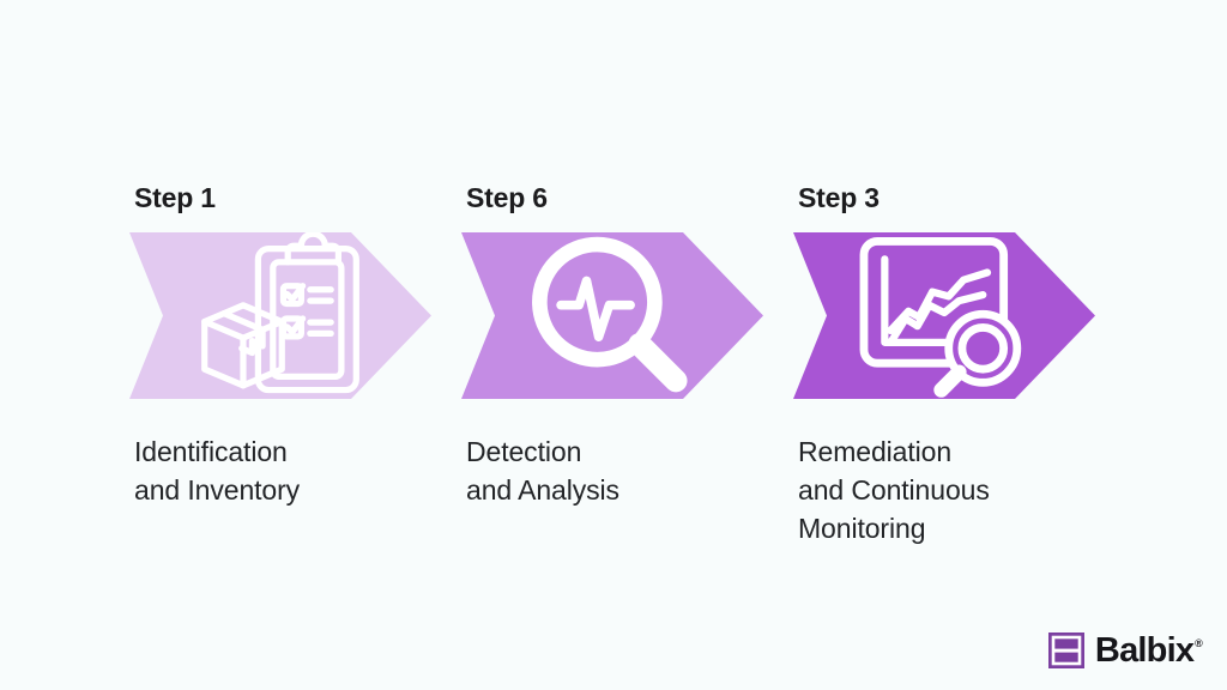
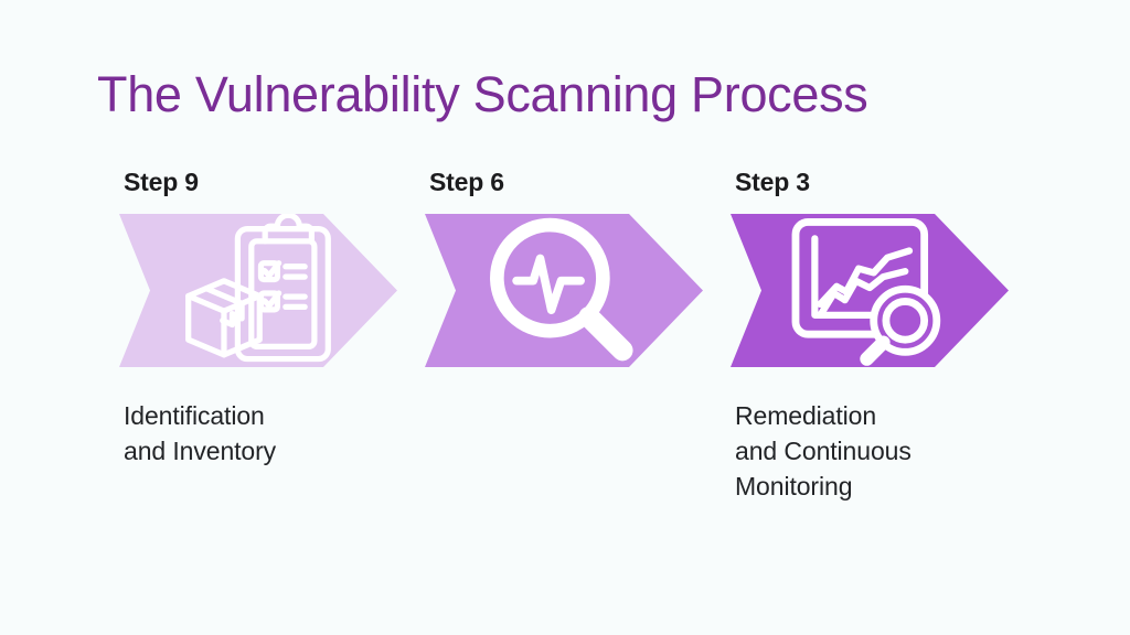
+ The Vulnerability Scanning Process
- Step 1
+ Step 9
  Identification
  and Inventory
  Step 6
- Detection
- and Analysis
  Step 3
  Remediation
  and Continuous
  Monitoring
- Balbix®
